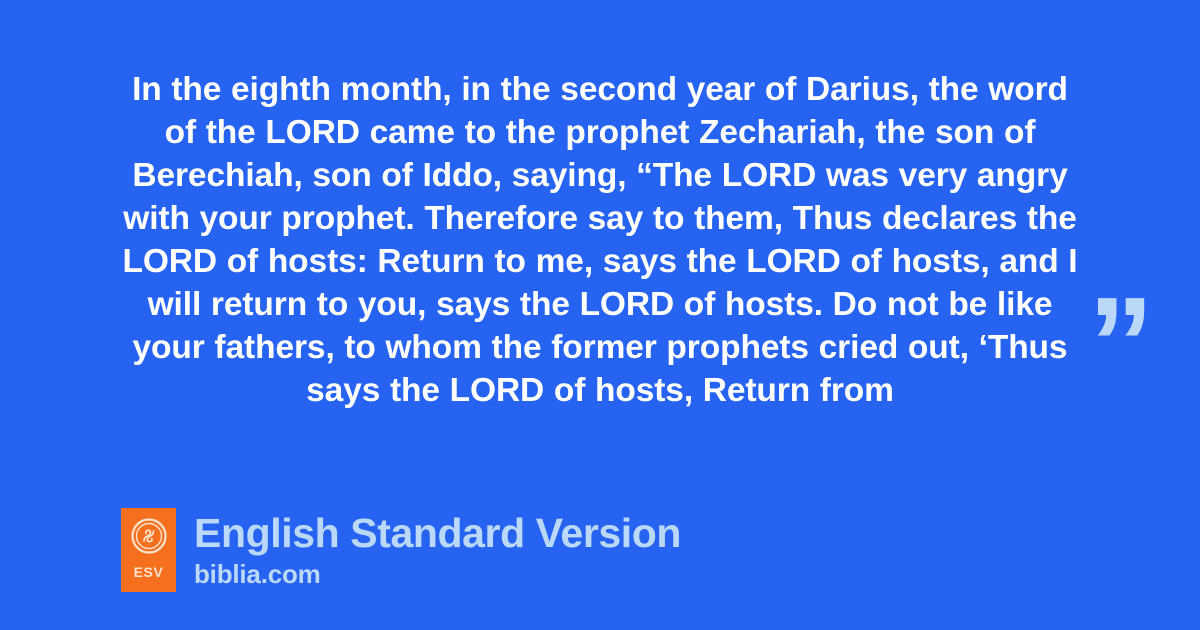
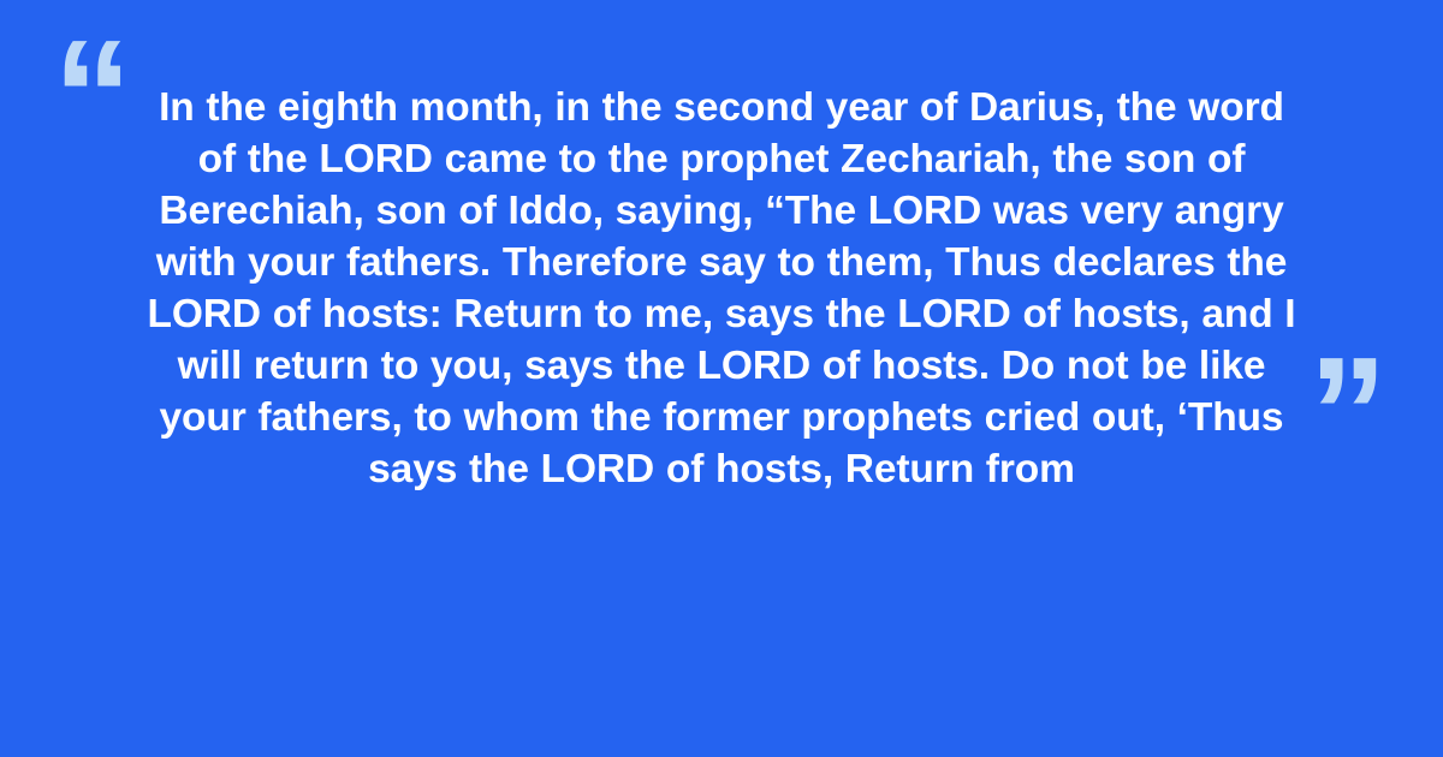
+ “
- In the eighth month, in the second year of Darius, the word of the LORD came to the prophet Zechariah, the son of Berechiah, son of Iddo, saying, “The LORD was very angry with your prophet. Therefore say to them, Thus declares the LORD of hosts: Return to me, says the LORD of hosts, and I will return to you, says the LORD of hosts. Do not be like your fathers, to whom the former prophets cried out, ‘Thus says the LORD of hosts, Return from
+ In the eighth month, in the second year of Darius, the word of the LORD came to the prophet Zechariah, the son of Berechiah, son of Iddo, saying, “The LORD was very angry with your fathers. Therefore say to them, Thus declares the LORD of hosts: Return to me, says the LORD of hosts, and I will return to you, says the LORD of hosts. Do not be like your fathers, to whom the former prophets cried out, ‘Thus says the LORD of hosts, Return from
  ”
- ESV
- English Standard Version
- biblia.com
